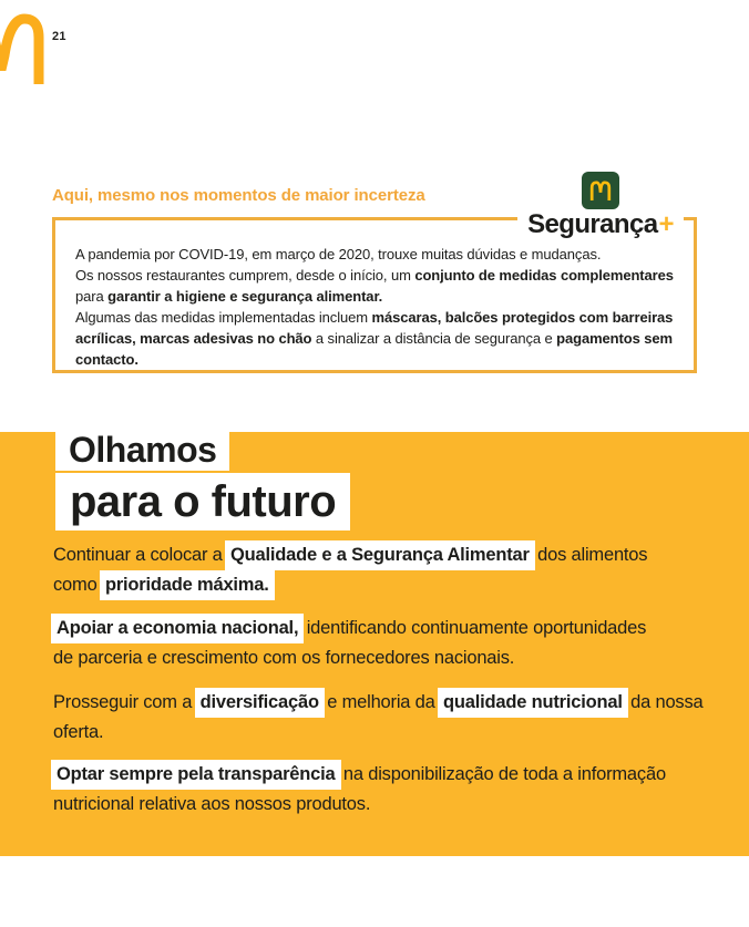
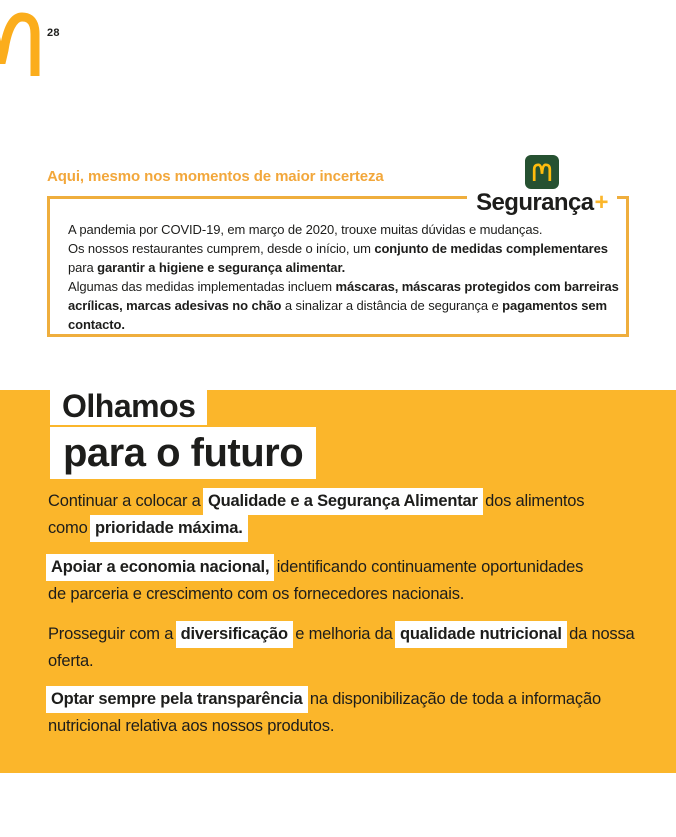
- 21
+ 28
  Aqui, mesmo nos momentos de maior incerteza
  A pandemia por COVID-19, em março de 2020, trouxe muitas dúvidas e mudanças.
  Os nossos restaurantes cumprem, desde o início, um conjunto de medidas complementares
  para garantir a higiene e segurança alimentar.
- Algumas das medidas implementadas incluem máscaras, balcões protegidos com barreiras
+ Algumas das medidas implementadas incluem máscaras, máscaras protegidos com barreiras
  acrílicas, marcas adesivas no chão a sinalizar a distância de segurança e pagamentos sem
  contacto.
  Segurança+
  Olhamos
  para o futuro
  Continuar a colocar a Qualidade e a Segurança Alimentar dos alimentos
  como prioridade máxima.
  Apoiar a economia nacional, identificando continuamente oportunidades
  de parceria e crescimento com os fornecedores nacionais.
  Prosseguir com a diversificação e melhoria da qualidade nutricional da nossa
  oferta.
  Optar sempre pela transparência na disponibilização de toda a informação
  nutricional relativa aos nossos produtos.
